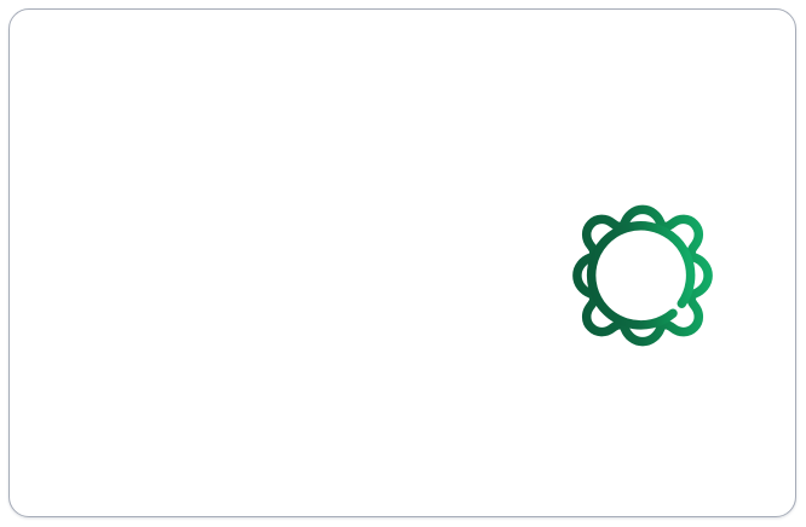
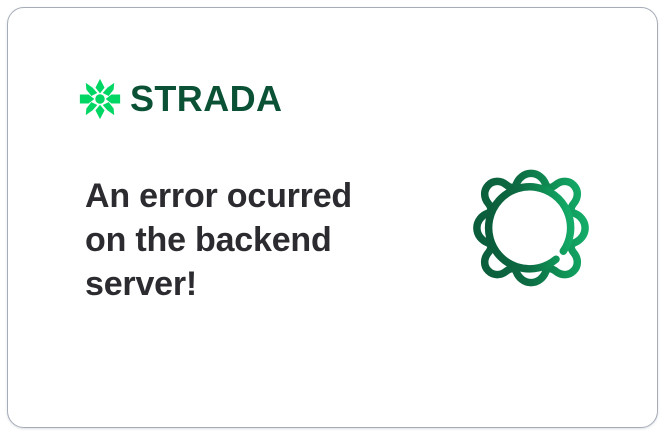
+ STRADA
+ An error ocurred on the backend server!
